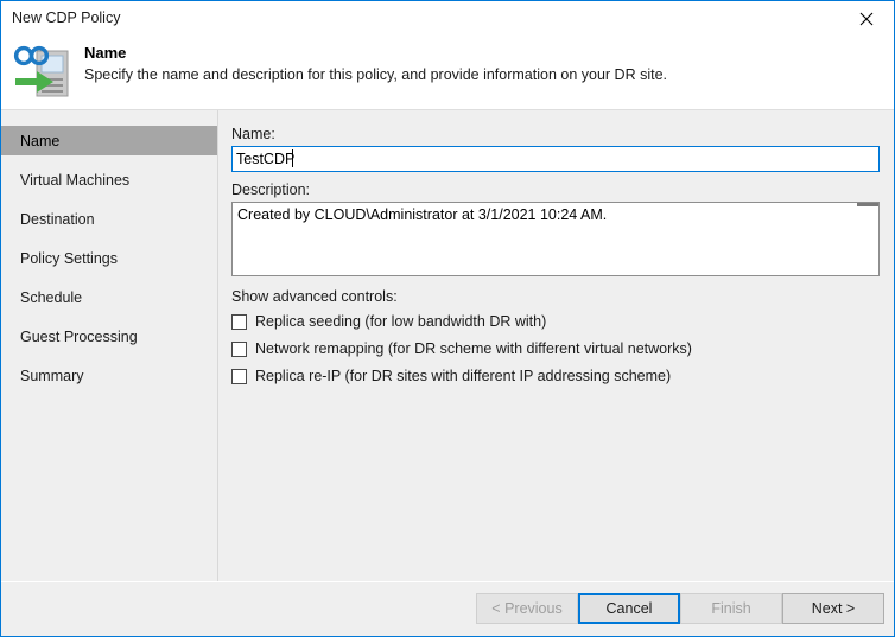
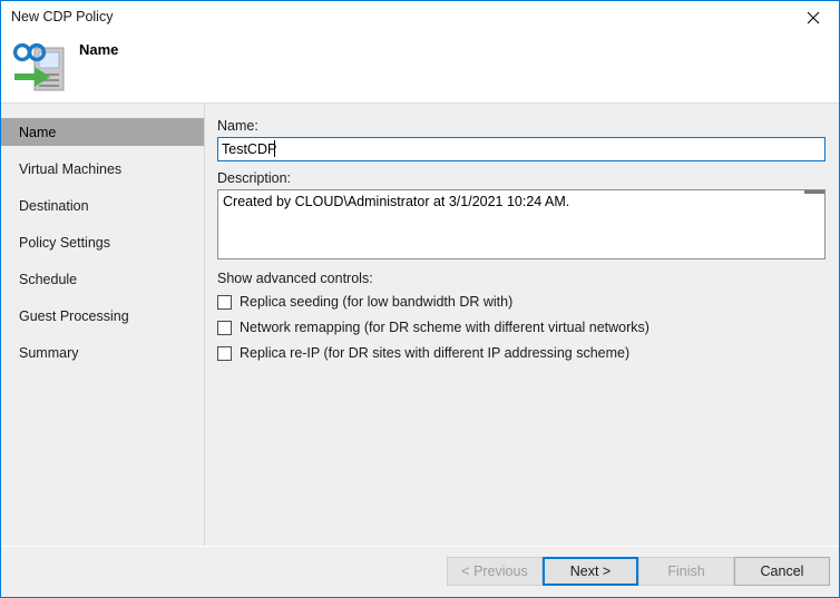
  New CDP Policy
  Name
- Specify the name and description for this policy, and provide information on your DR site.
  Name
  Virtual Machines
  Destination
  Policy Settings
  Schedule
  Guest Processing
  Summary
  Name:
  TestCDP
  Description:
  Created by CLOUD\Administrator at 3/1/2021 10:24 AM.
  Show advanced controls:
  Replica seeding (for low bandwidth DR with)
  Network remapping (for DR scheme with different virtual networks)
  Replica re-IP (for DR sites with different IP addressing scheme)
  < Previous
- Cancel
+ Next >
  Finish
- Next >
+ Cancel
